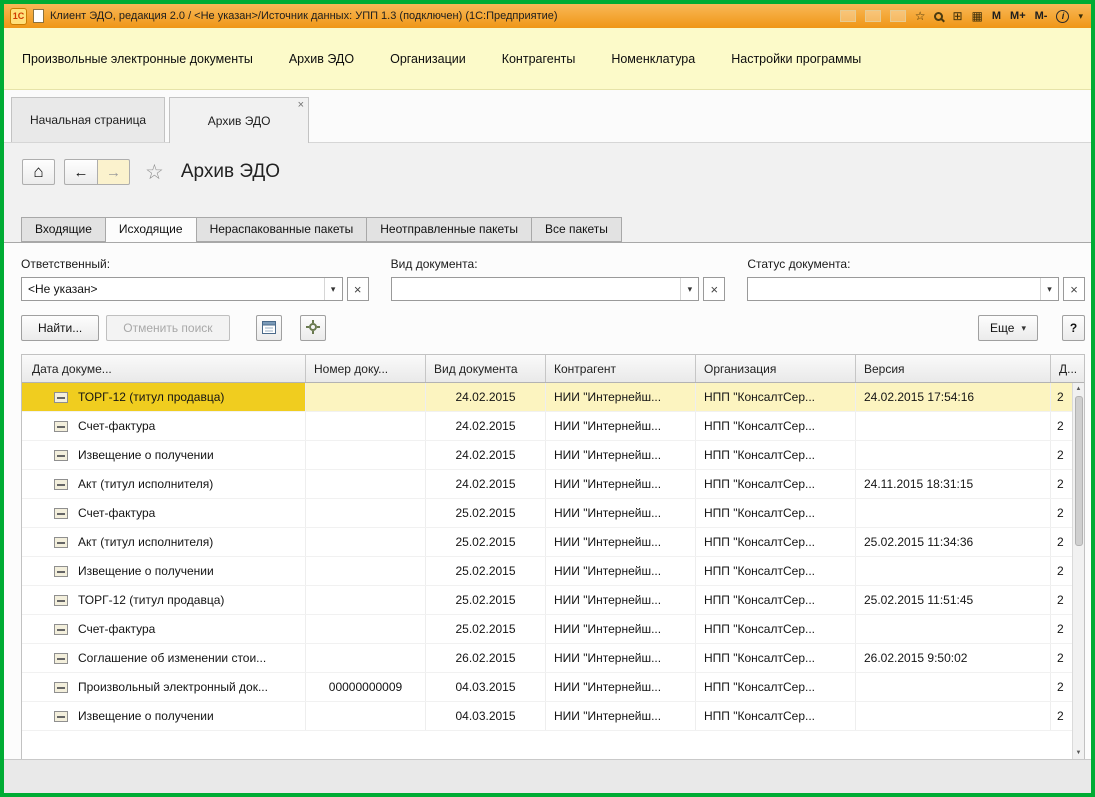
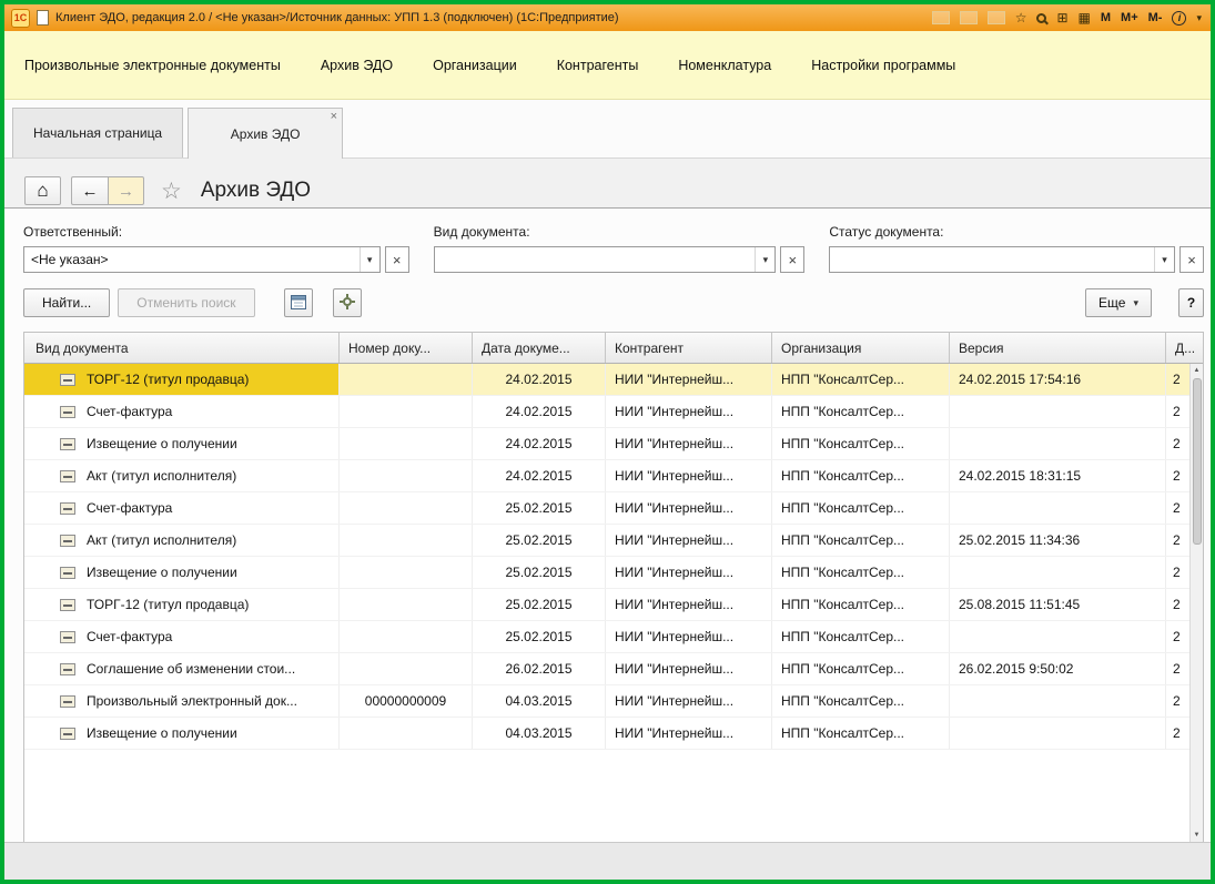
  1С
  Клиент ЭДО, редакция 2.0 / <Не указан>/Источник данных: УПП 1.3 (подключен) (1С:Предприятие)
  ☆
  ⊞
  ▦
  M
  M+
  M-
  i
  ▾
  Произвольные электронные документы
  Архив ЭДО
  Организации
  Контрагенты
  Номенклатура
  Настройки программы
  Начальная страница
  Архив ЭДО
  ×
  ⌂
  ←
  →
  ☆
  Архив ЭДО
- Входящие
- Исходящие
- Нераспакованные пакеты
- Неотправленные пакеты
- Все пакеты
  Ответственный:
  <Не указан>
  ▾
  ×
  Вид документа:
  ▾
  ×
  Статус документа:
  ▾
  ×
  Найти...
  Отменить поиск
  Еще
  ▾
  ?
- Дата докуме...
+ Вид документа
  Номер доку...
- Вид документа
+ Дата докуме...
  Контрагент
  Организация
  Версия
  Д...
  ТОРГ-12 (титул продавца)
  24.02.2015
  НИИ "Интернейш...
  НПП "КонсалтСер...
  24.02.2015 17:54:16
  2
  Счет-фактура
  24.02.2015
  НИИ "Интернейш...
  НПП "КонсалтСер...
  2
  Извещение о получении
  24.02.2015
  НИИ "Интернейш...
  НПП "КонсалтСер...
  2
  Акт (титул исполнителя)
  24.02.2015
  НИИ "Интернейш...
  НПП "КонсалтСер...
- 24.11.2015 18:31:15
+ 24.02.2015 18:31:15
  2
  Счет-фактура
  25.02.2015
  НИИ "Интернейш...
  НПП "КонсалтСер...
  2
  Акт (титул исполнителя)
  25.02.2015
  НИИ "Интернейш...
  НПП "КонсалтСер...
  25.02.2015 11:34:36
  2
  Извещение о получении
  25.02.2015
  НИИ "Интернейш...
  НПП "КонсалтСер...
  2
  ТОРГ-12 (титул продавца)
  25.02.2015
  НИИ "Интернейш...
  НПП "КонсалтСер...
- 25.02.2015 11:51:45
+ 25.08.2015 11:51:45
  2
  Счет-фактура
  25.02.2015
  НИИ "Интернейш...
  НПП "КонсалтСер...
  2
  Соглашение об изменении стои...
  26.02.2015
  НИИ "Интернейш...
  НПП "КонсалтСер...
  26.02.2015 9:50:02
  2
  Произвольный электронный док...
  00000000009
  04.03.2015
  НИИ "Интернейш...
  НПП "КонсалтСер...
  2
  Извещение о получении
  04.03.2015
  НИИ "Интернейш...
  НПП "КонсалтСер...
  2
